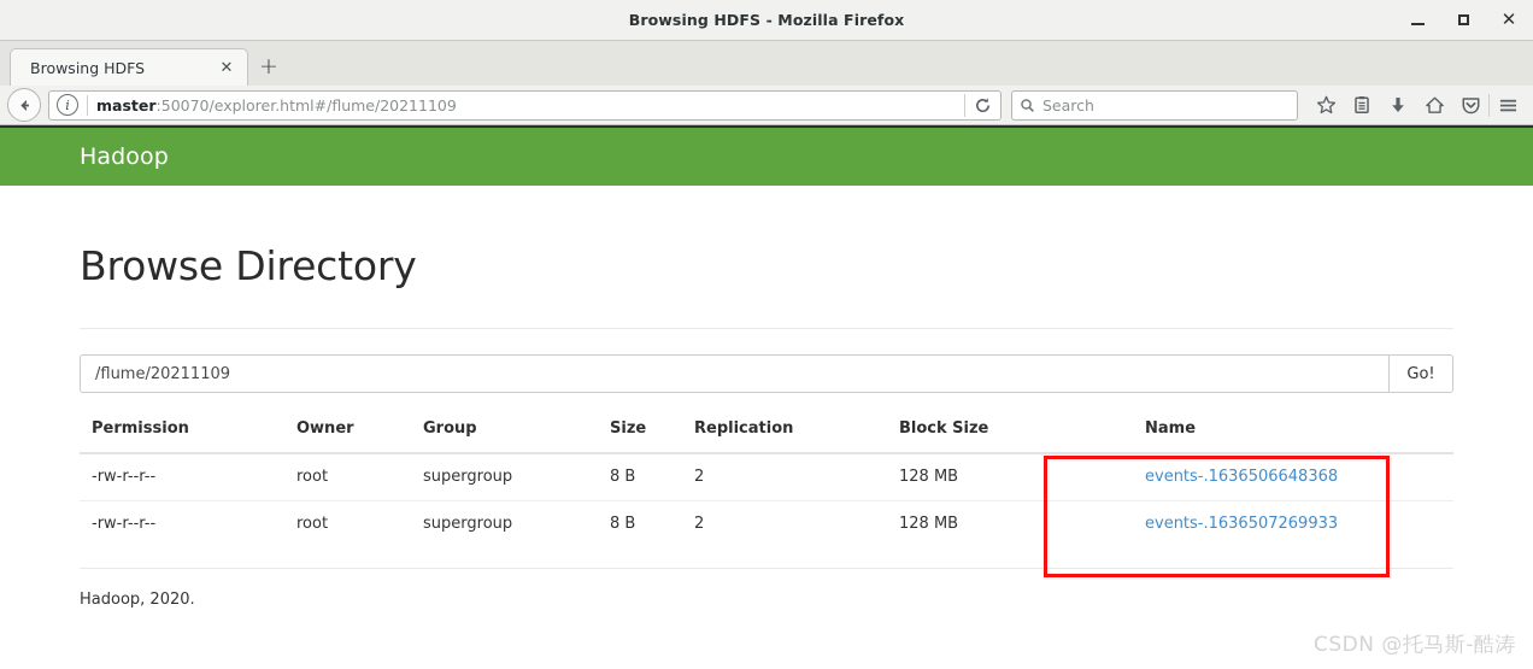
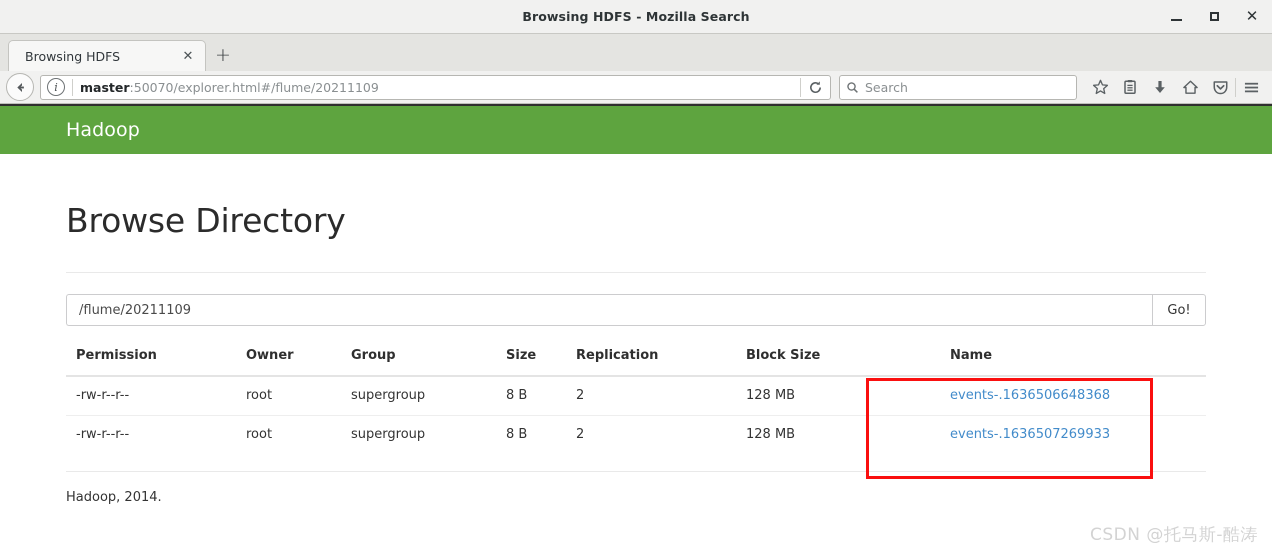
- Browsing HDFS - Mozilla Firefox
+ Browsing HDFS - Mozilla Search
  ✕
  Browsing HDFS
  ✕
  +
  i
  master:50070/explorer.html#/flume/20211109
  Search
  Hadoop
  Browse Directory
  /flume/20211109
  Go!
  Permission	Owner	Group	Size	Replication	Block Size	Name
  -rw-r--r--	root	supergroup	8 B	2	128 MB	events-.1636506648368
  -rw-r--r--	root	supergroup	8 B	2	128 MB	events-.1636507269933
- Hadoop, 2020.
+ Hadoop, 2014.
  CSDN @托马斯-酷涛
